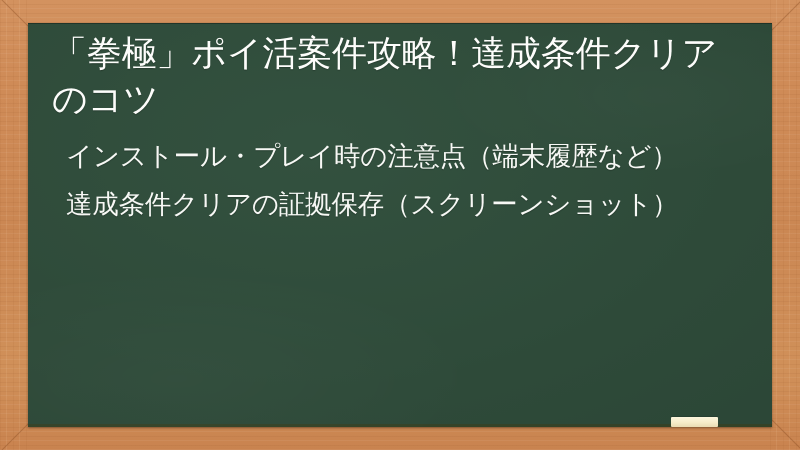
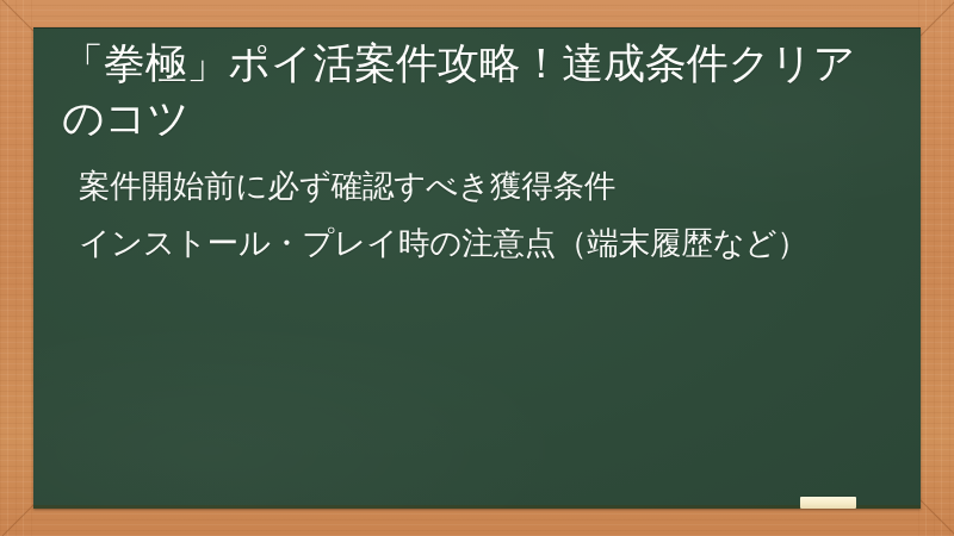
  「拳極」ポイ活案件攻略！達成条件クリアのコツ
+ 案件開始前に必ず確認すべき獲得条件
  インストール・プレイ時の注意点（端末履歴など）
- 達成条件クリアの証拠保存（スクリーンショット）
